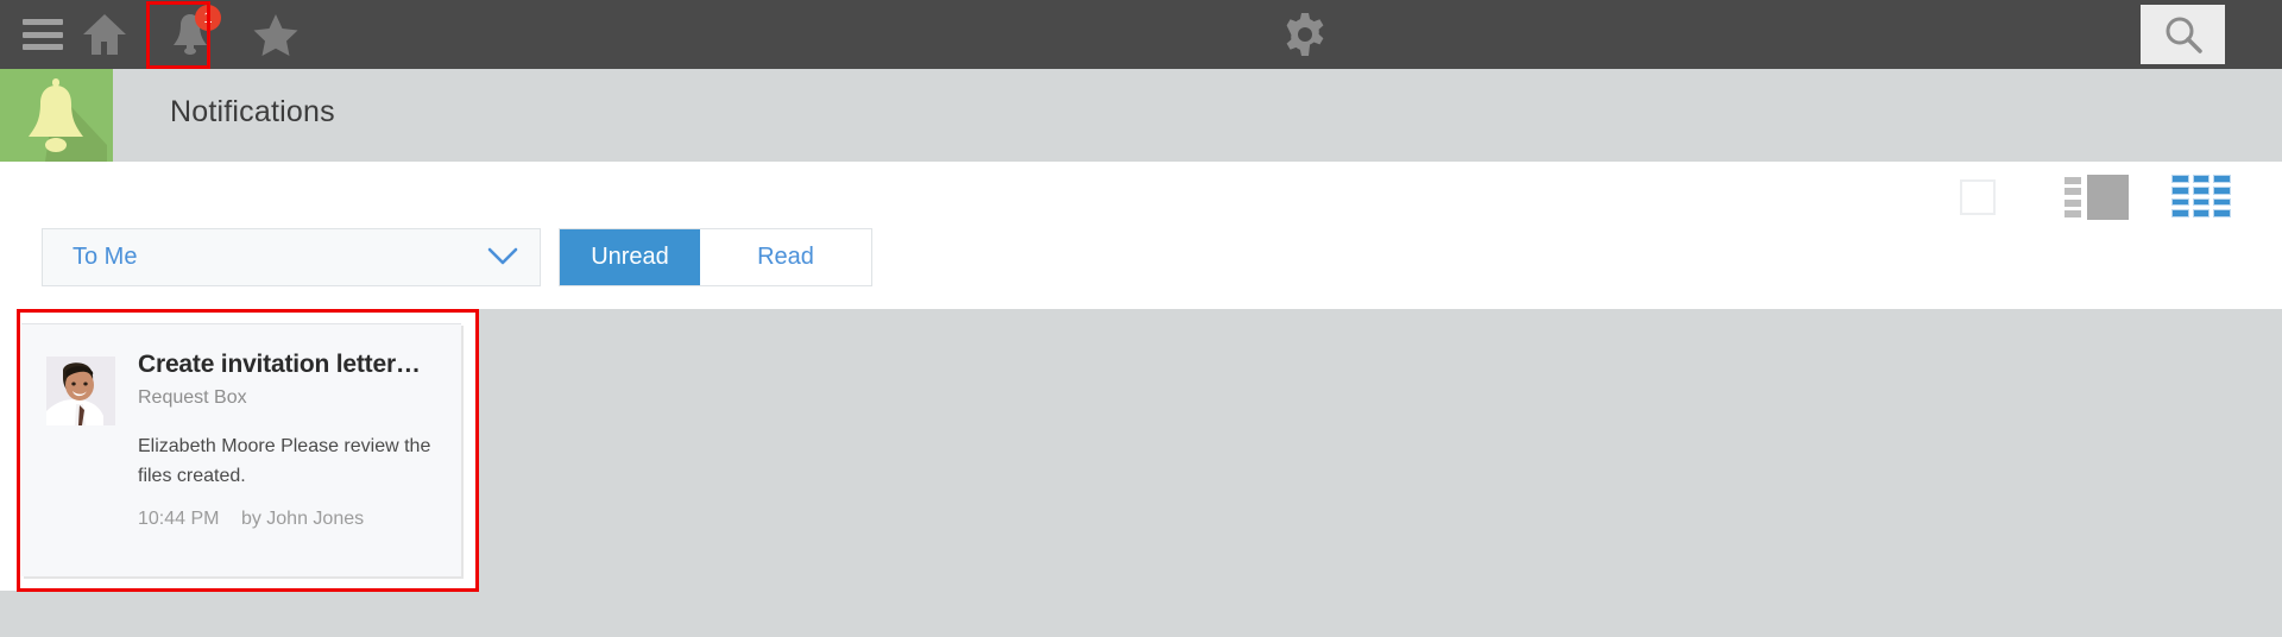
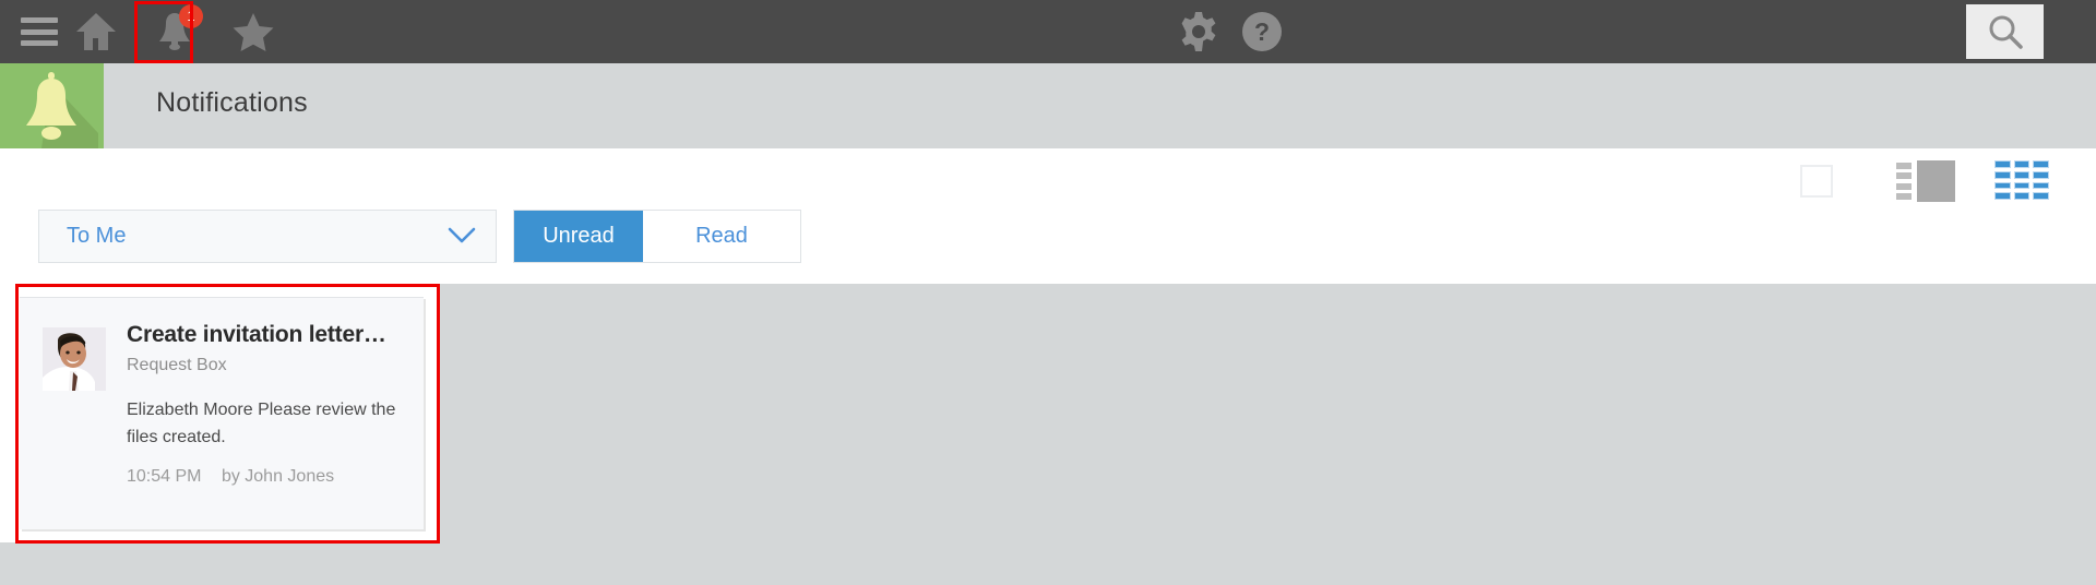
  1
+ ?
  Notifications
  To Me
  Unread
  Read
  Create invitation letter…
  Request Box
  Elizabeth Moore Please review the files created.
- 10:44 PM by John Jones
+ 10:54 PM by John Jones
